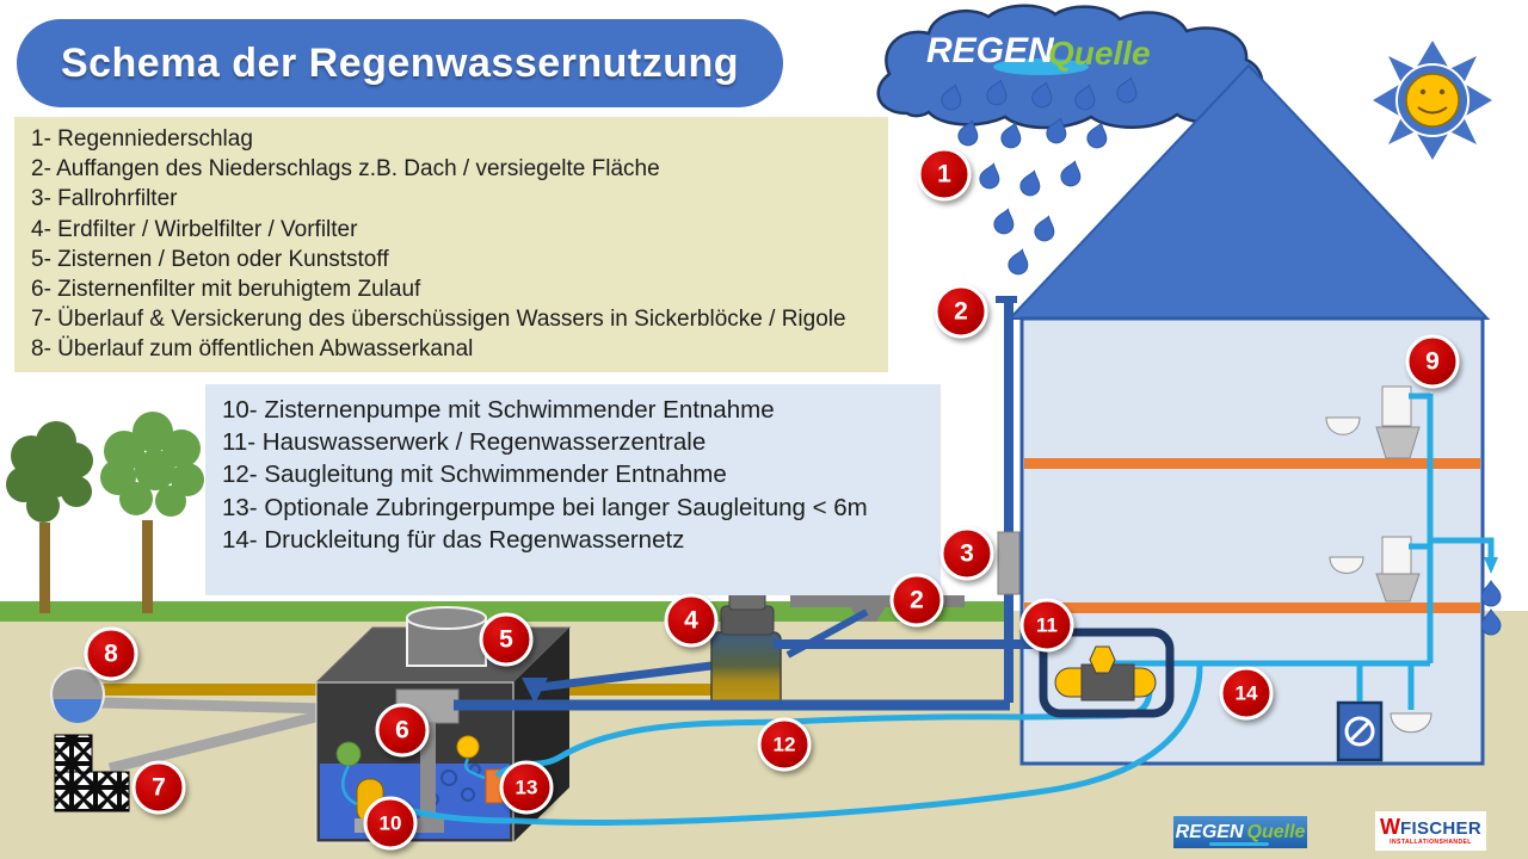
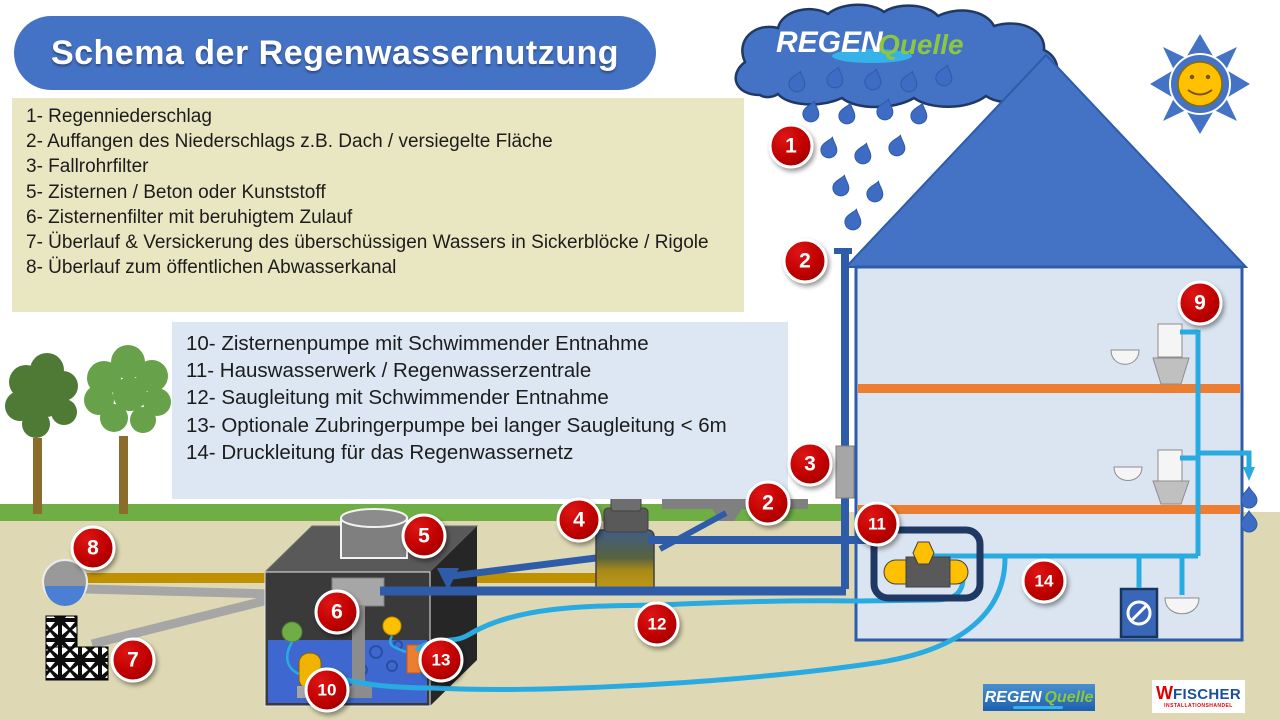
  REGEN
  Quelle
  Schema der Regenwassernutzung
  1- Regenniederschlag
  2- Auffangen des Niederschlags z.B. Dach / versiegelte Fläche
  3- Fallrohrfilter
- 4- Erdfilter / Wirbelfilter / Vorfilter
  5- Zisternen / Beton oder Kunststoff
  6- Zisternenfilter mit beruhigtem Zulauf
  7- Überlauf & Versickerung des überschüssigen Wassers in Sickerblöcke / Rigole
  8- Überlauf zum öffentlichen Abwasserkanal
  10- Zisternenpumpe mit Schwimmender Entnahme
  11- Hauswasserwerk / Regenwasserzentrale
  12- Saugleitung mit Schwimmender Entnahme
  13- Optionale Zubringerpumpe bei langer Saugleitung < 6m
  14- Druckleitung für das Regenwassernetz
  1
  2
  2
  3
  4
  5
  6
  7
  8
  9
  10
  11
  12
  13
  14
  REGEN
  Quelle
  W
  FISCHER
